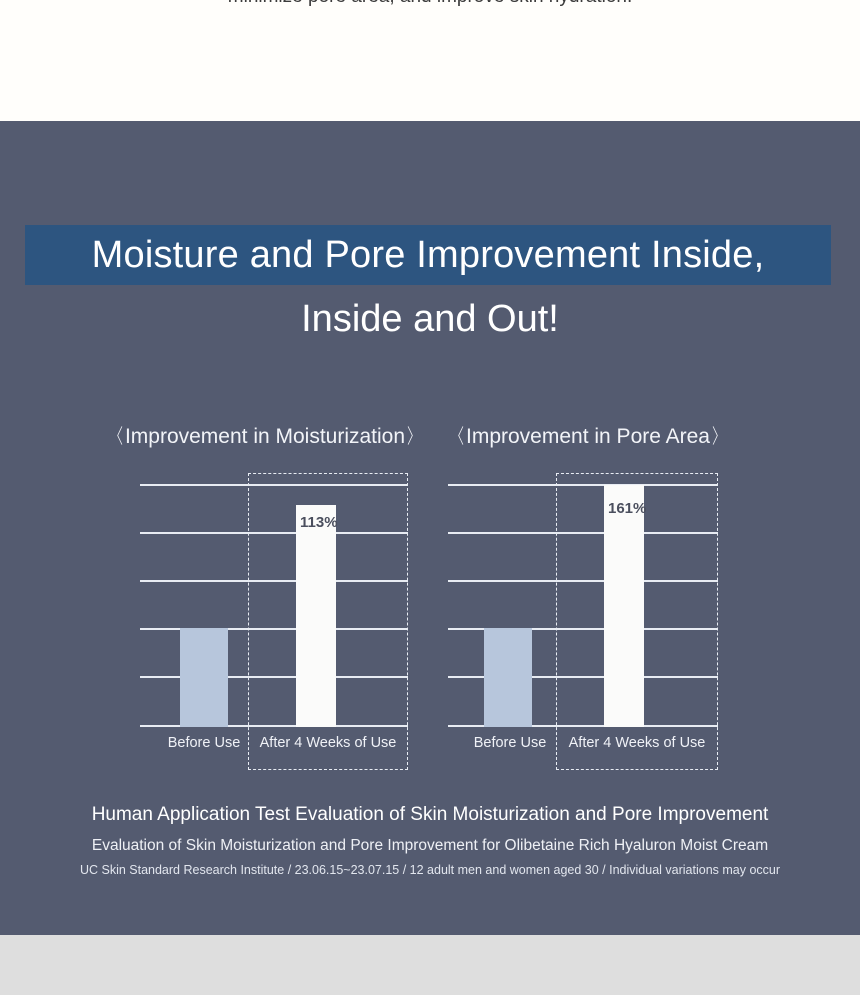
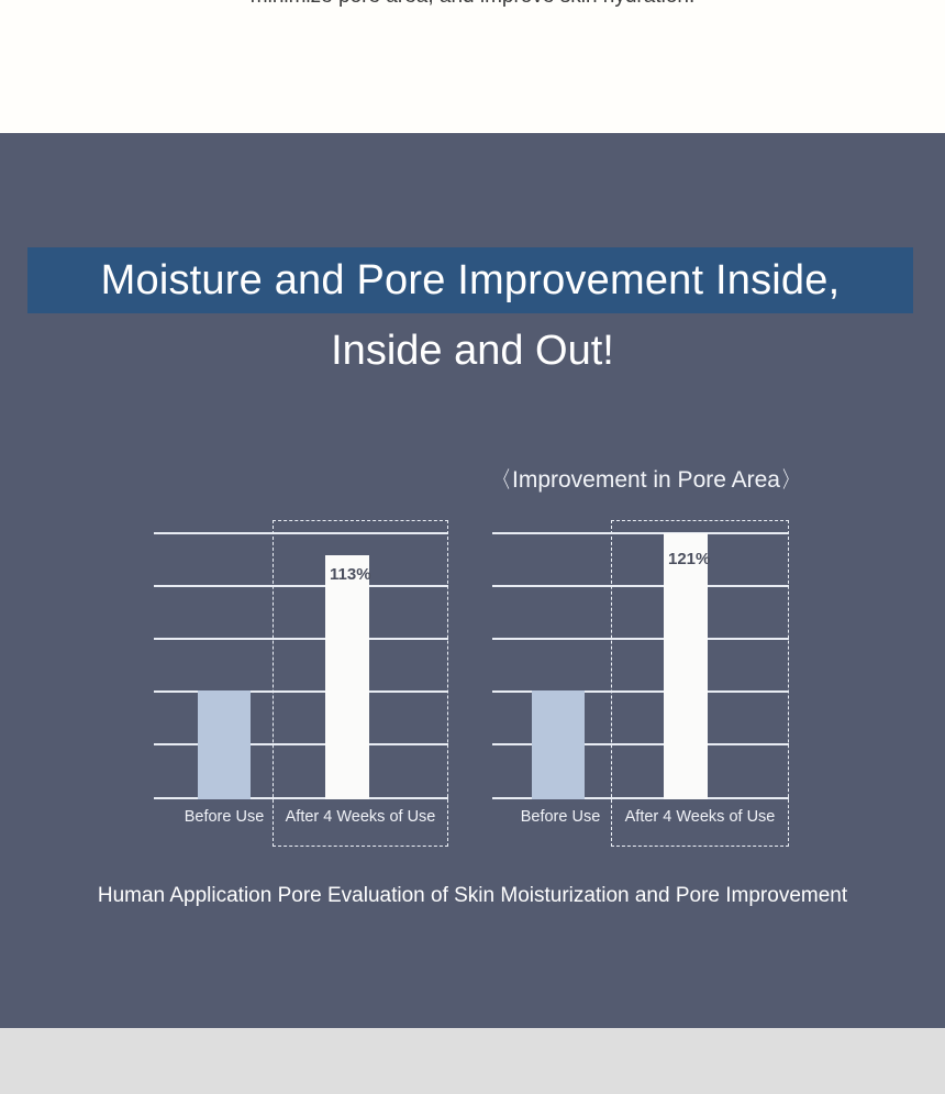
  Moisture and Pore Improvement Inside,
  Inside and Out!
- 〈Improvement in Moisturization〉
  113%
  Before Use
  After 4 Weeks of Use
  〈Improvement in Pore Area〉
- 161%
+ 121%
  Before Use
  After 4 Weeks of Use
- Human Application Test Evaluation of Skin Moisturization and Pore Improvement
+ Human Application Pore Evaluation of Skin Moisturization and Pore Improvement
- Evaluation of Skin Moisturization and Pore Improvement for Olibetaine Rich Hyaluron Moist Cream
- UC Skin Standard Research Institute / 23.06.15~23.07.15 / 12 adult men and women aged 30 / Individual variations may occur
